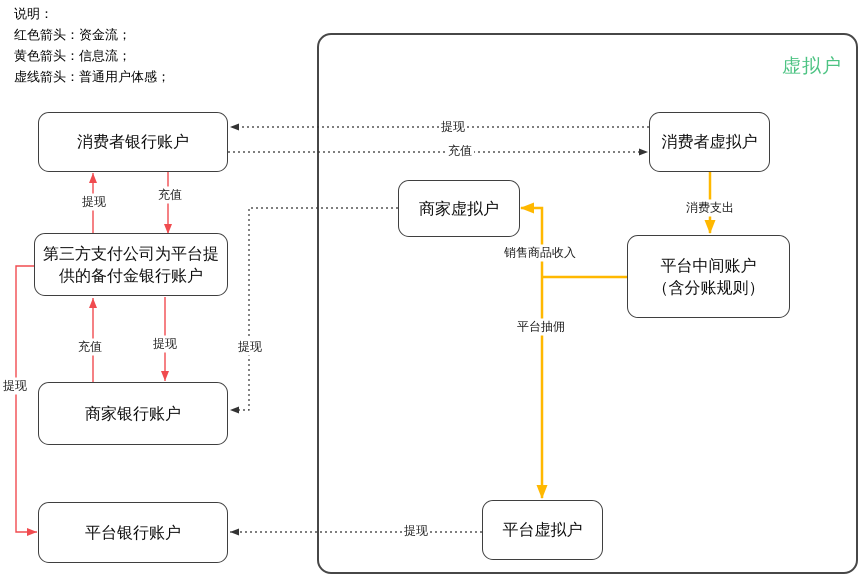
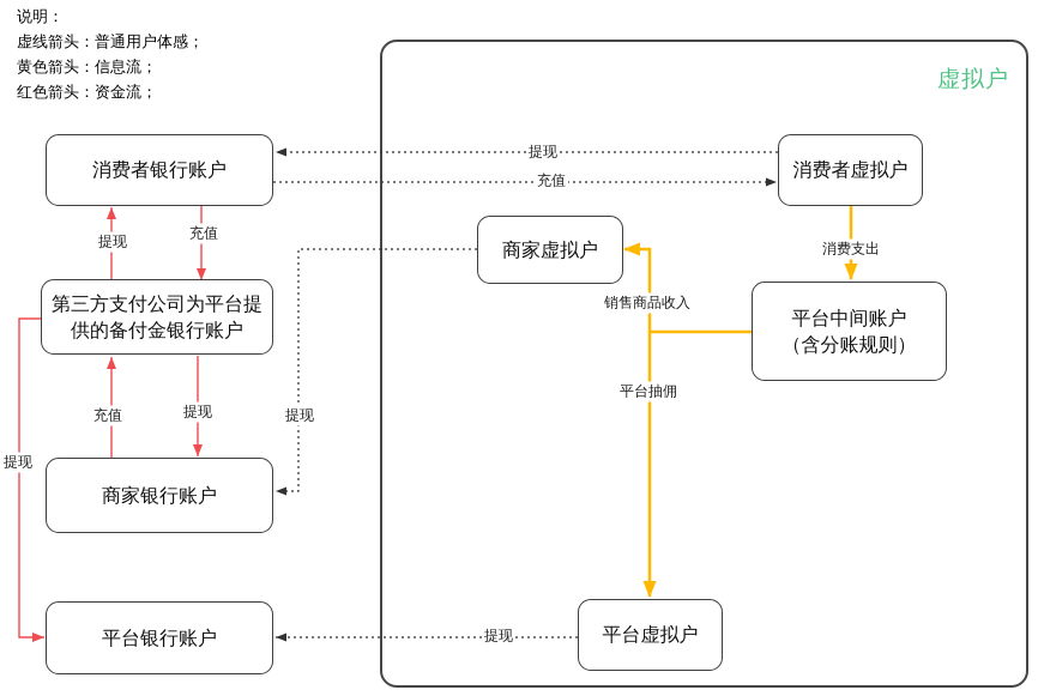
  虚拟户
  说明：
- 红色箭头：资金流；
+ 虚线箭头：普通用户体感；
  黄色箭头：信息流；
- 虚线箭头：普通用户体感；
+ 红色箭头：资金流；
  消费者银行账户
  消费者虚拟户
  商家虚拟户
  第三方支付公司为平台提
  供的备付金银行账户
  商家银行账户
  平台中间账户
  （含分账规则）
  平台银行账户
  平台虚拟户
  提现
  充值
  提现
  充值
  消费支出
  销售商品收入
  平台抽佣
  充值
  提现
  提现
  提现
  提现
